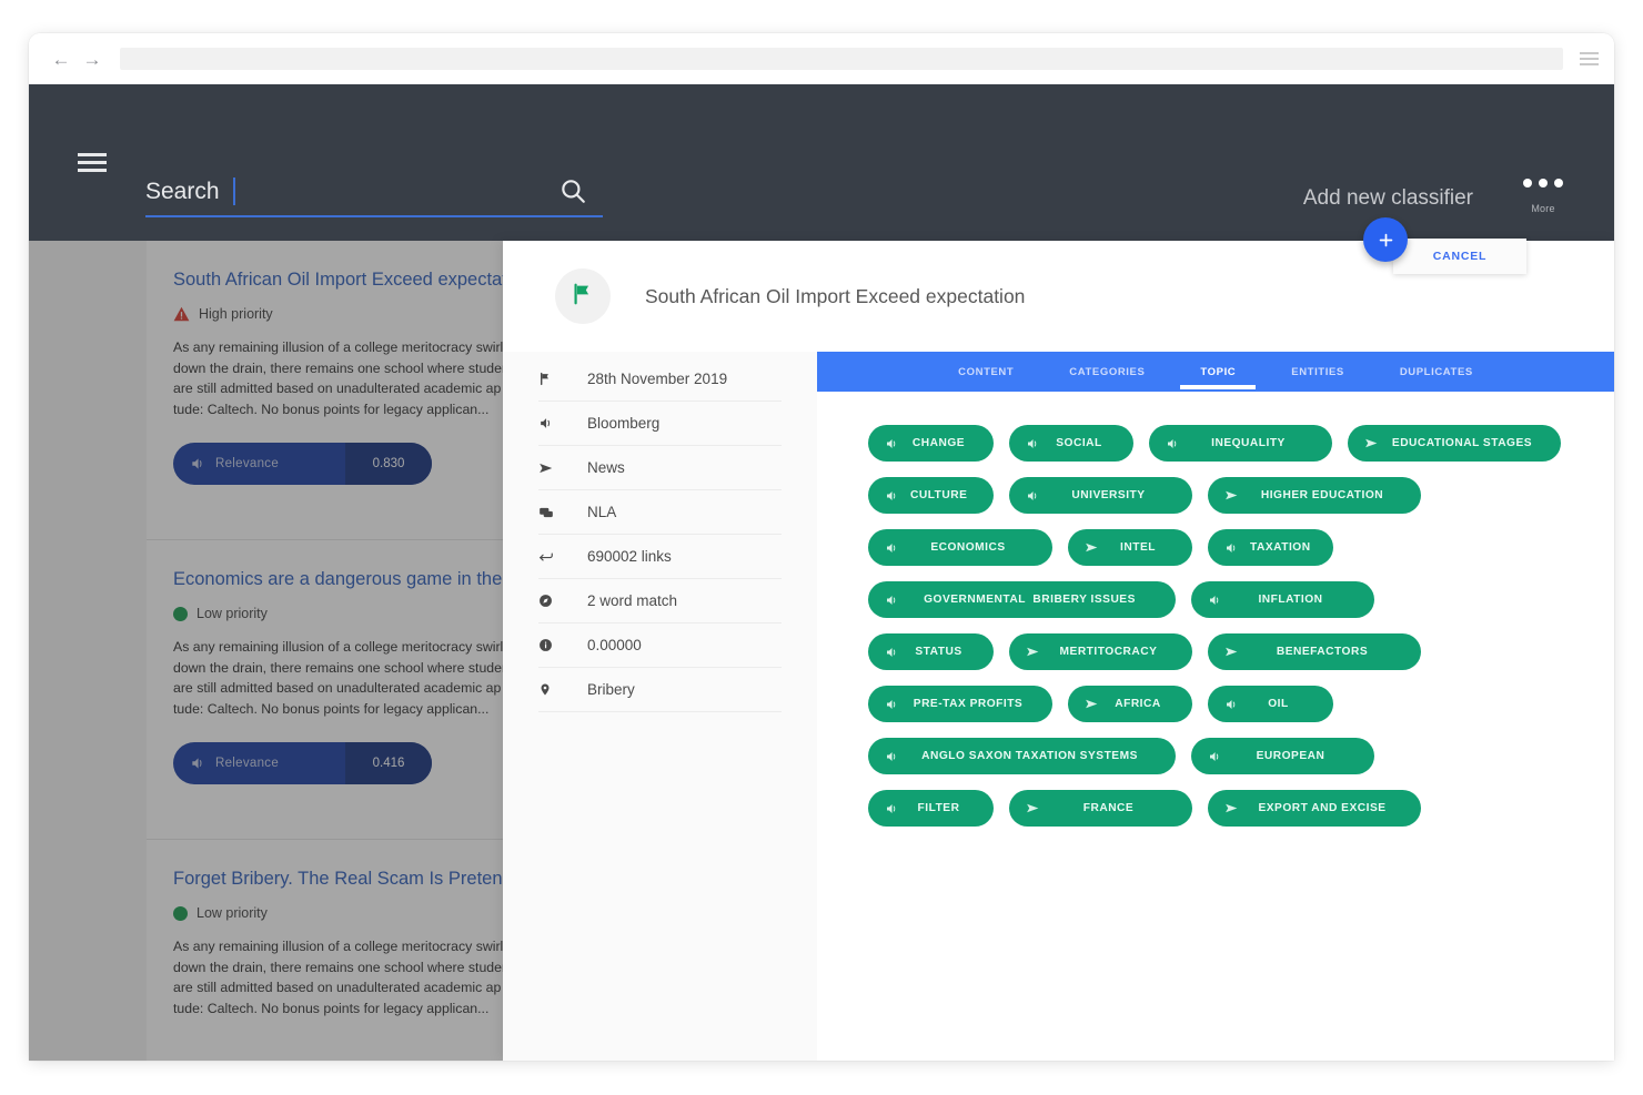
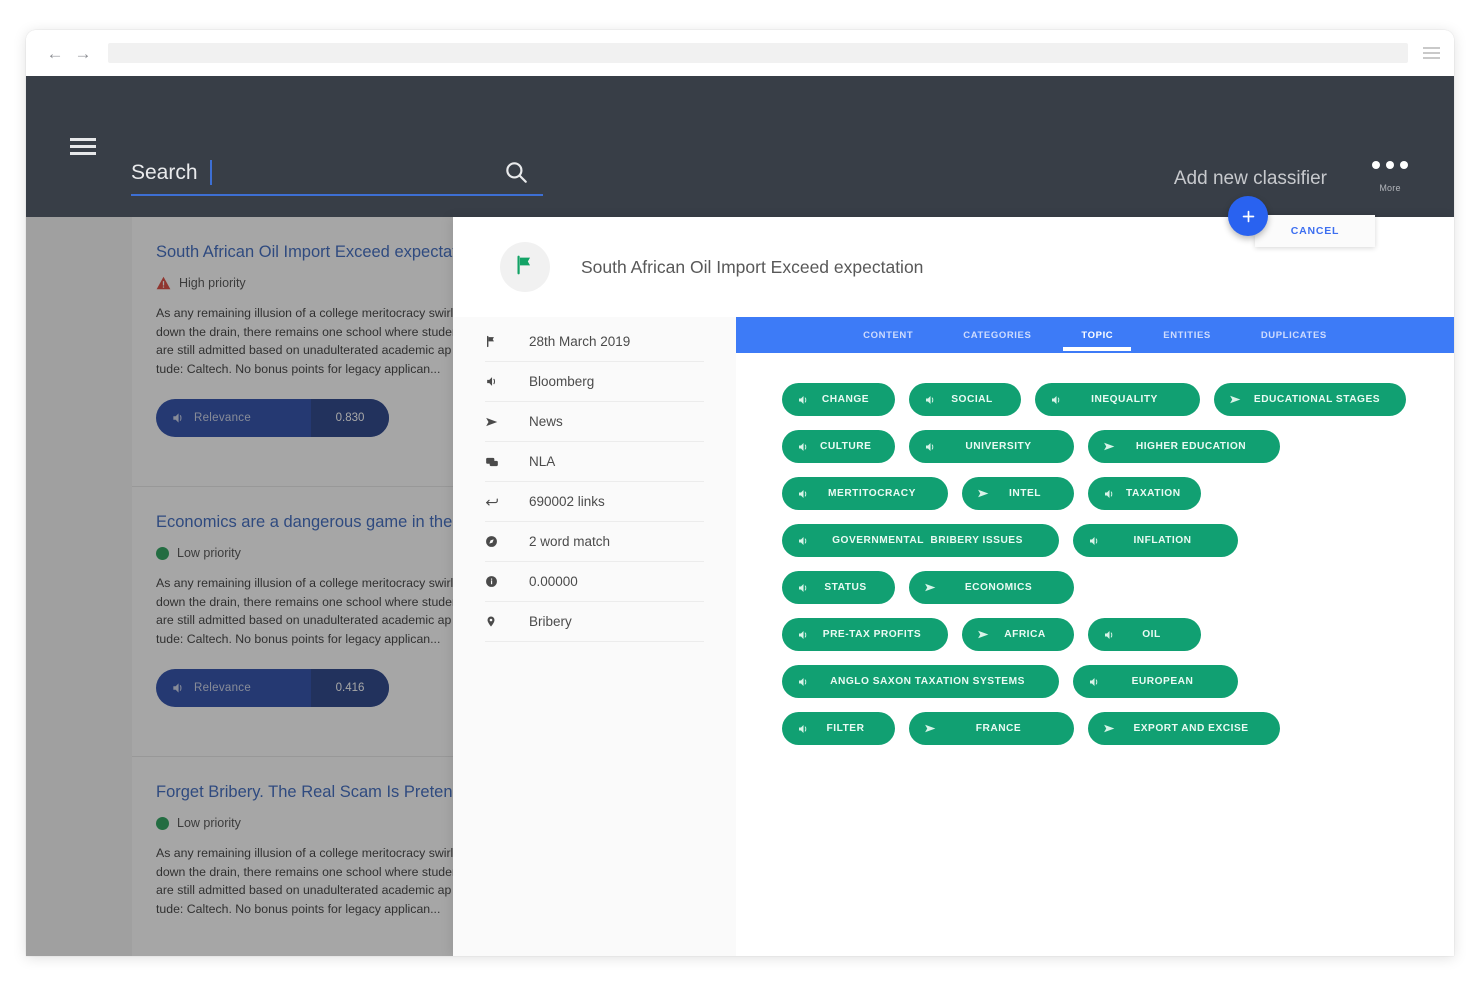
  ←
  →
  Search
  Add new classifier
  More
  CANCEL
  South African Oil Import Exceed expe
  High priority
  As any remaining illusion of a college meritocracy swirl
  down the drain, there remains one school where stude
  are still admitted based on unadulterated academic ap
  tude: Caltech. No bonus points for legacy applican...
  Relevance
  0.830
  Economics are a dangerous game in
  Low priority
  As any remaining illusion of a college meritocracy swirl
  down the drain, there remains one school where stude
  are still admitted based on unadulterated academic ap
  tude: Caltech. No bonus points for legacy applican...
  Relevance
  0.416
  Forget Bribery. The Real Scam Is Pre
  Low priority
  As any remaining illusion of a college meritocracy swirl
  down the drain, there remains one school where stude
  are still admitted based on unadulterated academic ap
  tude: Caltech. No bonus points for legacy applican...
  South African Oil Import Exceed expectation
- 28th November 2019
+ 28th March 2019
  Bloomberg
  News
  NLA
  690002 links
  2 word match
  0.00000
  Bribery
  CONTENT
  CATEGORIES
  TOPIC
  ENTITIES
  DUPLICATES
  CHANGE
  SOCIAL
  INEQUALITY
  EDUCATIONAL STAGES
  CULTURE
  UNIVERSITY
  HIGHER EDUCATION
- ECONOMICS
+ MERTITOCRACY
  INTEL
  TAXATION
  GOVERNMENTAL BRIBERY ISSUES
  INFLATION
  STATUS
- MERTITOCRACY
+ ECONOMICS
- BENEFACTORS
  PRE-TAX PROFITS
  AFRICA
  OIL
  ANGLO SAXON TAXATION SYSTEMS
  EUROPEAN
  FILTER
  FRANCE
  EXPORT AND EXCISE
